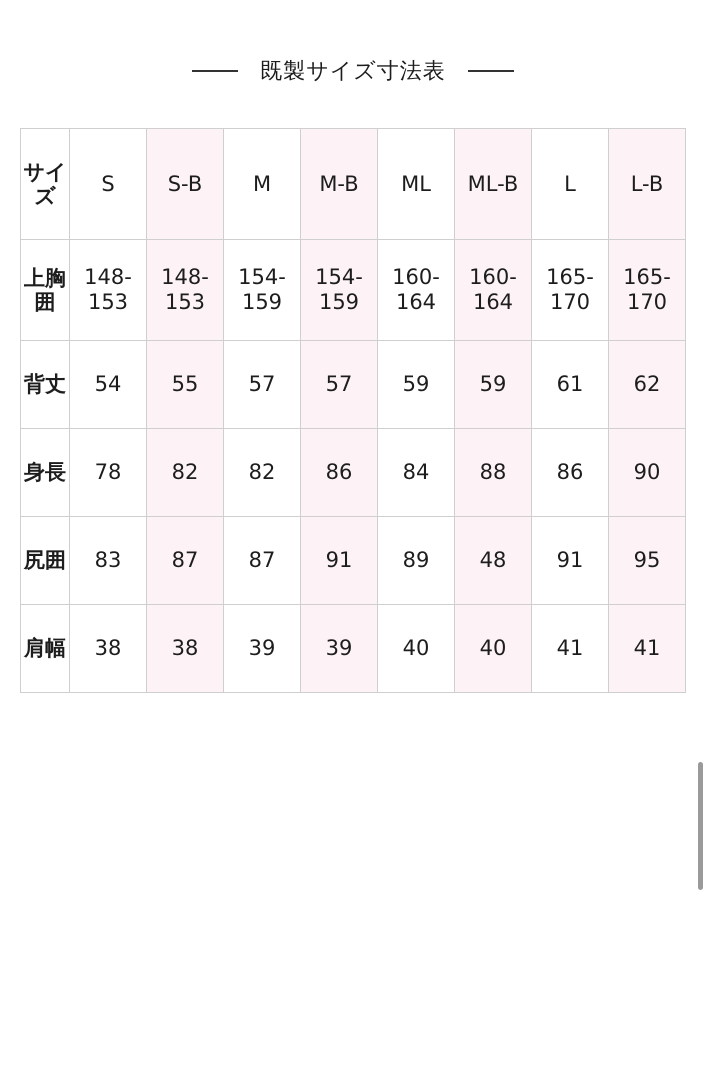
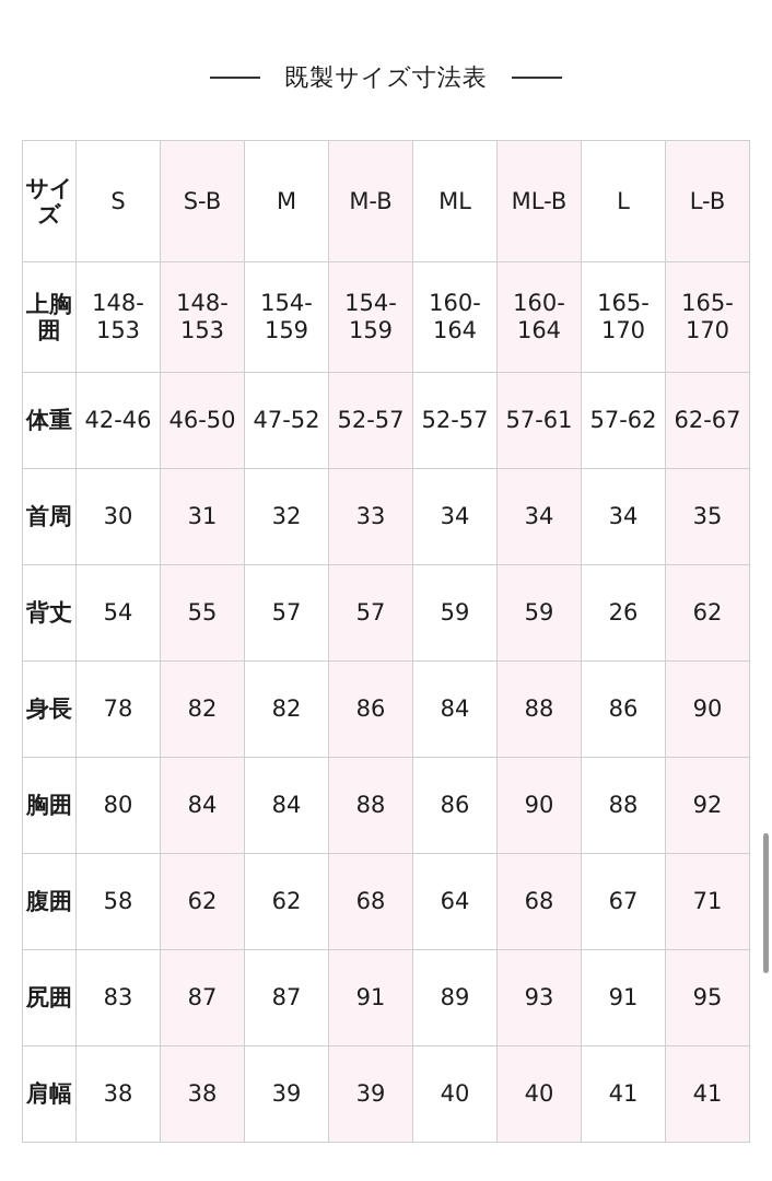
  既製サイズ寸法表
  サイズ	S	S-B	M	M-B	ML	ML-B	L	L-B
  上胸囲	148-153	148-153	154-159	154-159	160-164	160-164	165-170	165-170
+ 体重	42-46	46-50	47-52	52-57	52-57	57-61	57-62	62-67
+ 首周	30	31	32	33	34	34	34	35
- 背丈	54	55	57	57	59	59	61	62
+ 背丈	54	55	57	57	59	59	26	62
  身長	78	82	82	86	84	88	86	90
+ 胸囲	80	84	84	88	86	90	88	92
+ 腹囲	58	62	62	68	64	68	67	71
- 尻囲	83	87	87	91	89	48	91	95
+ 尻囲	83	87	87	91	89	93	91	95
  肩幅	38	38	39	39	40	40	41	41
